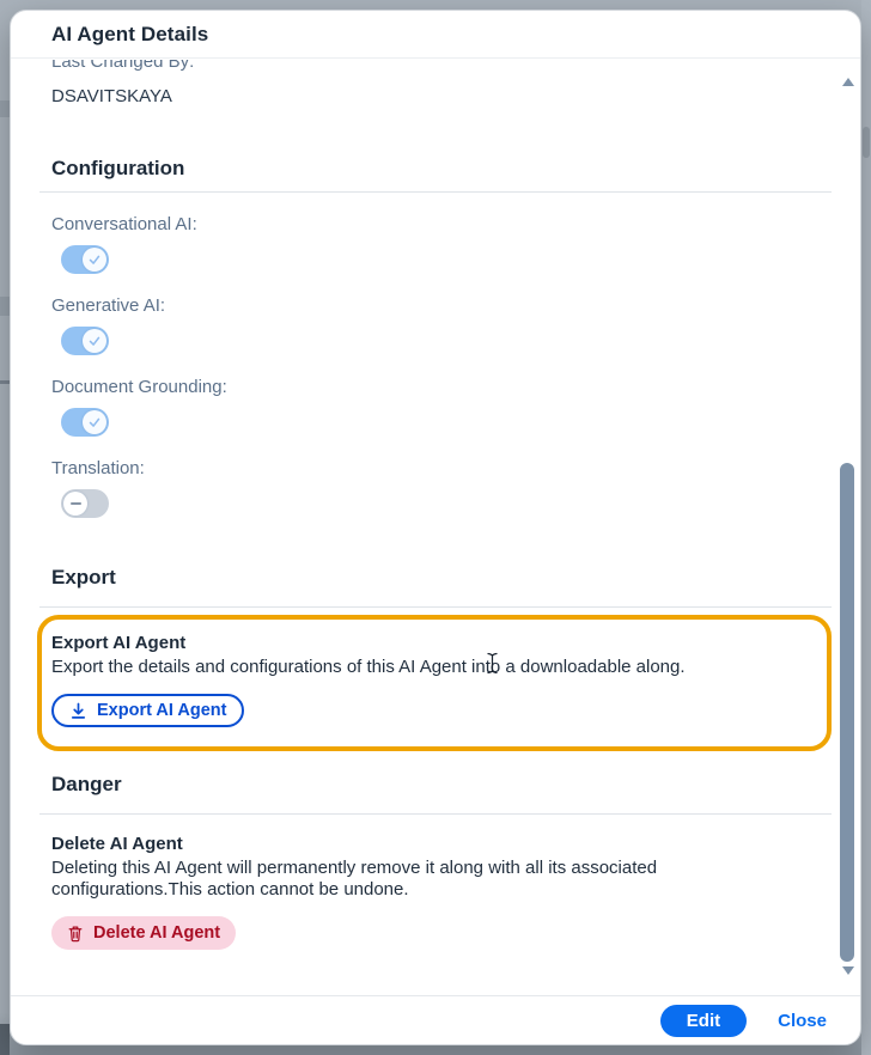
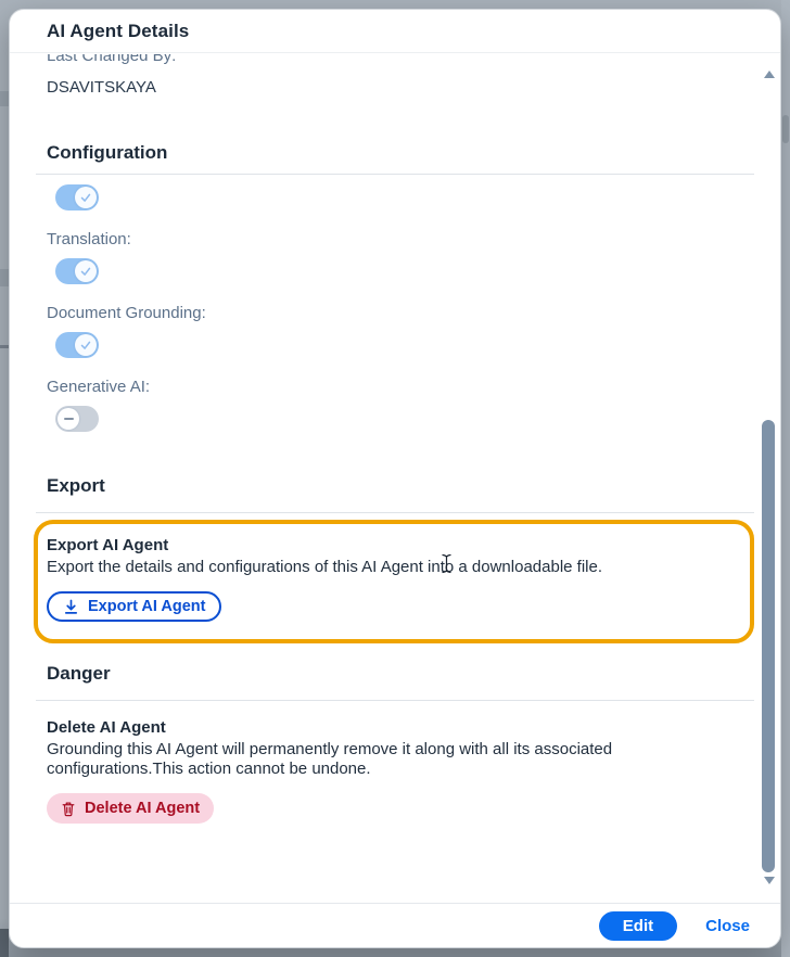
  AI Agent Details
  Last Changed By:
  DSAVITSKAYA
  Configuration
- Conversational AI:
- Generative AI:
+ Translation:
  Document Grounding:
- Translation:
+ Generative AI:
  Export
  Export AI Agent
- Export the details and configurations of this AI Agent into a downloadable along.
+ Export the details and configurations of this AI Agent into a downloadable file.
  Export AI Agent
  Danger
  Delete AI Agent
- Deleting this AI Agent will permanently remove it along with all its associated configurations.This action cannot be undone.
+ Grounding this AI Agent will permanently remove it along with all its associated configurations.This action cannot be undone.
  Delete AI Agent
  Edit
  Close
